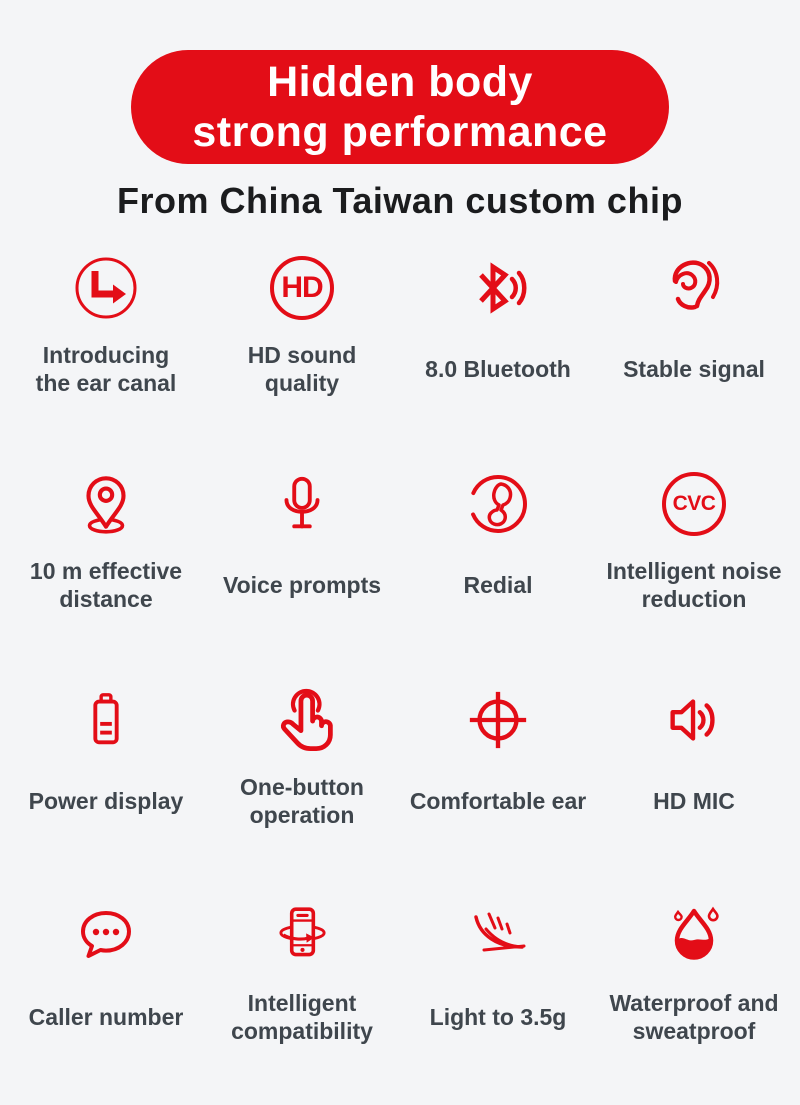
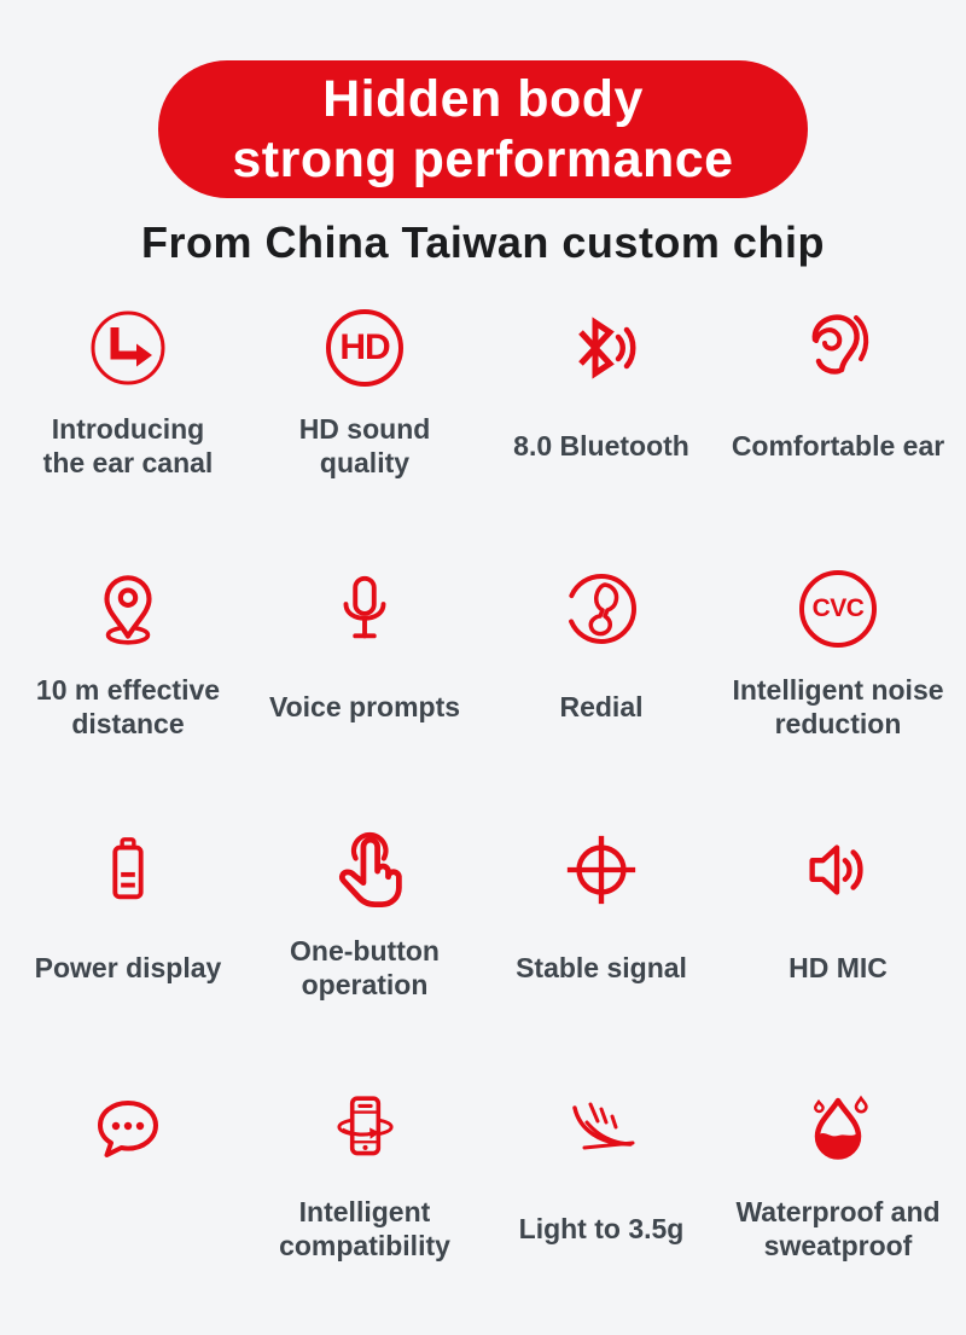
  Hidden body
  strong performance
  From China Taiwan custom chip
  Introducing
  the ear canal
  HD
  HD sound
  quality
  8.0 Bluetooth
- Stable signal
+ Comfortable ear
  10 m effective
  distance
  Voice prompts
  Redial
  CVC
  Intelligent noise
  reduction
  Power display
  One-button
  operation
- Comfortable ear
+ Stable signal
  HD MIC
- Caller number
  Intelligent
  compatibility
  Light to 3.5g
  Waterproof and
  sweatproof
